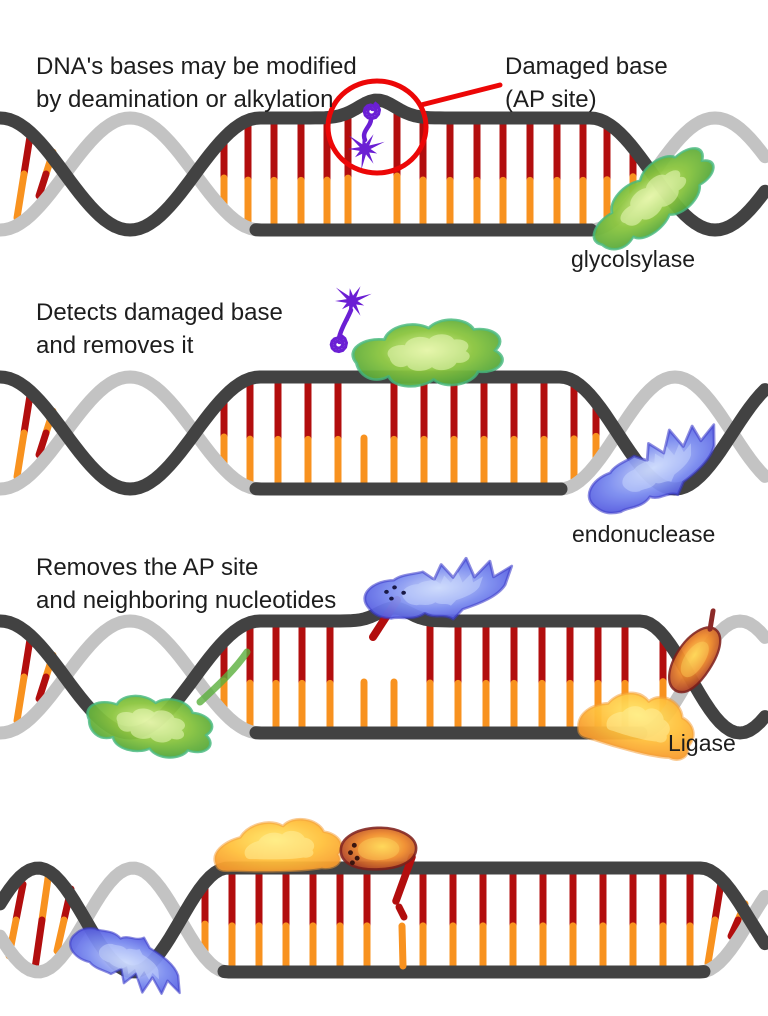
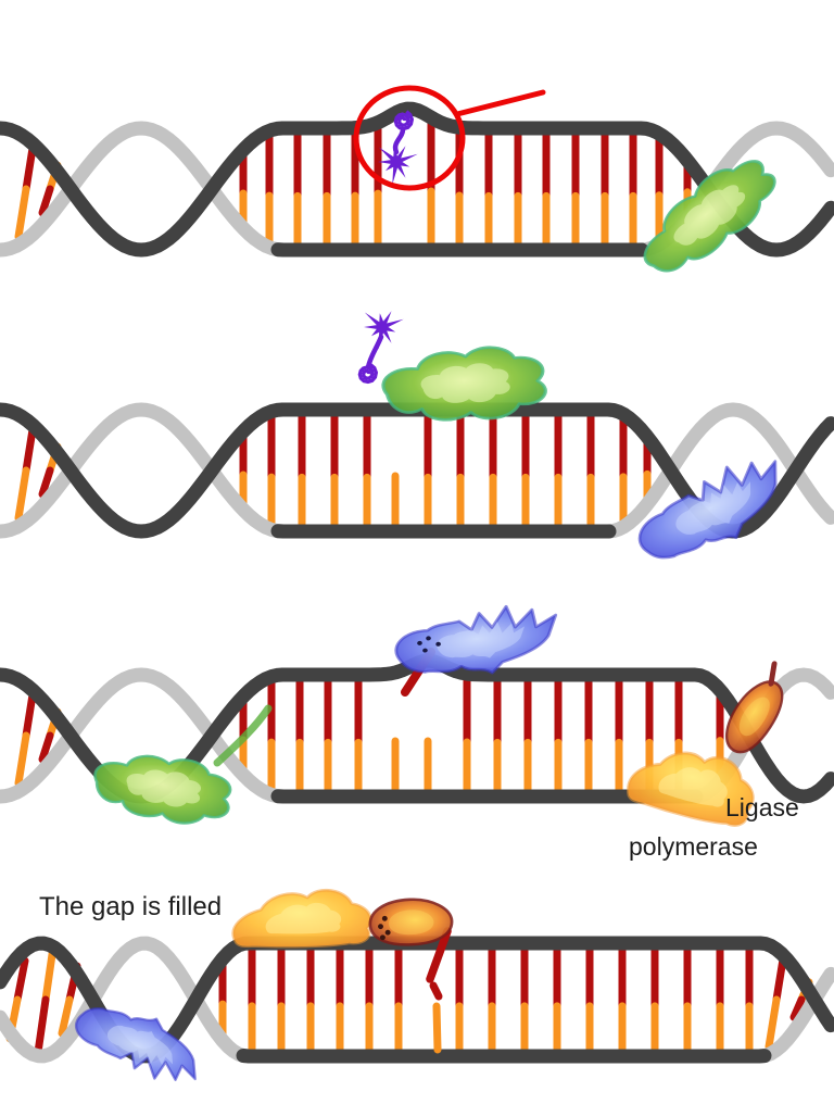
- DNA's bases may be modified
- by deamination or alkylation
- Damaged base
- (AP site)
- glycolsylase
- Detects damaged base
- and removes it
- endonuclease
- Removes the AP site
- and neighboring nucleotides
  Ligase
+ polymerase
+ The gap is filled
